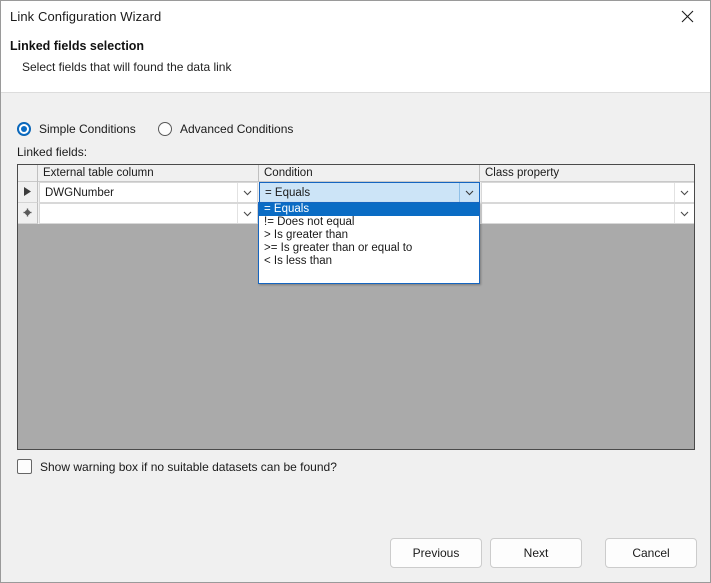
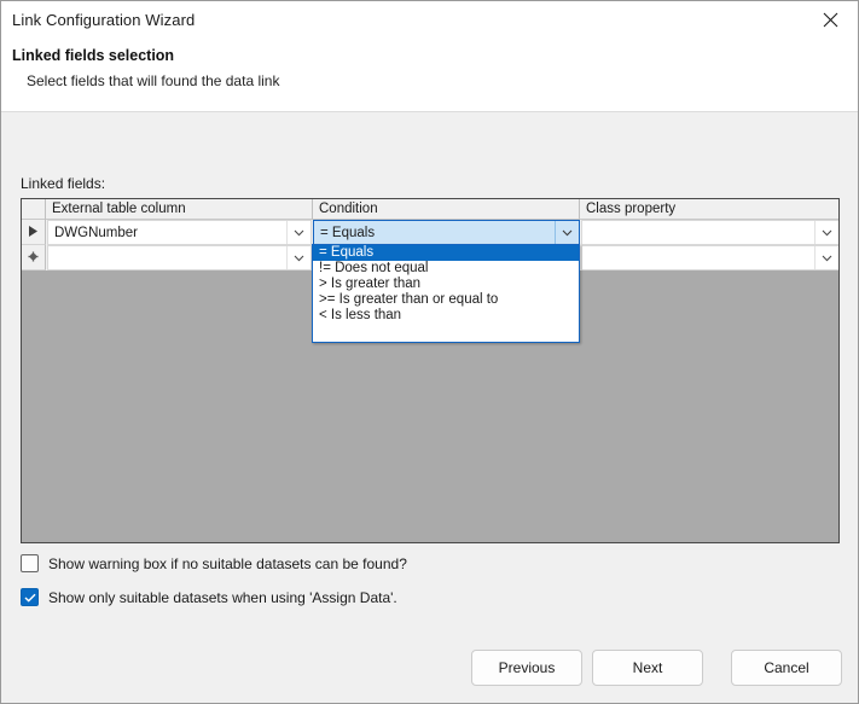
  Link Configuration Wizard
  Linked fields selection
  Select fields that will found the data link
- Simple Conditions
- Advanced Conditions
  Linked fields:
  External table column
  Condition
  Class property
  DWGNumber
  = Equals
  = Equals
  != Does not equal
  > Is greater than
  >= Is greater than or equal to
  < Is less than
  Show warning box if no suitable datasets can be found?
+ Show only suitable datasets when using 'Assign Data'.
  Previous
  Next
  Cancel
